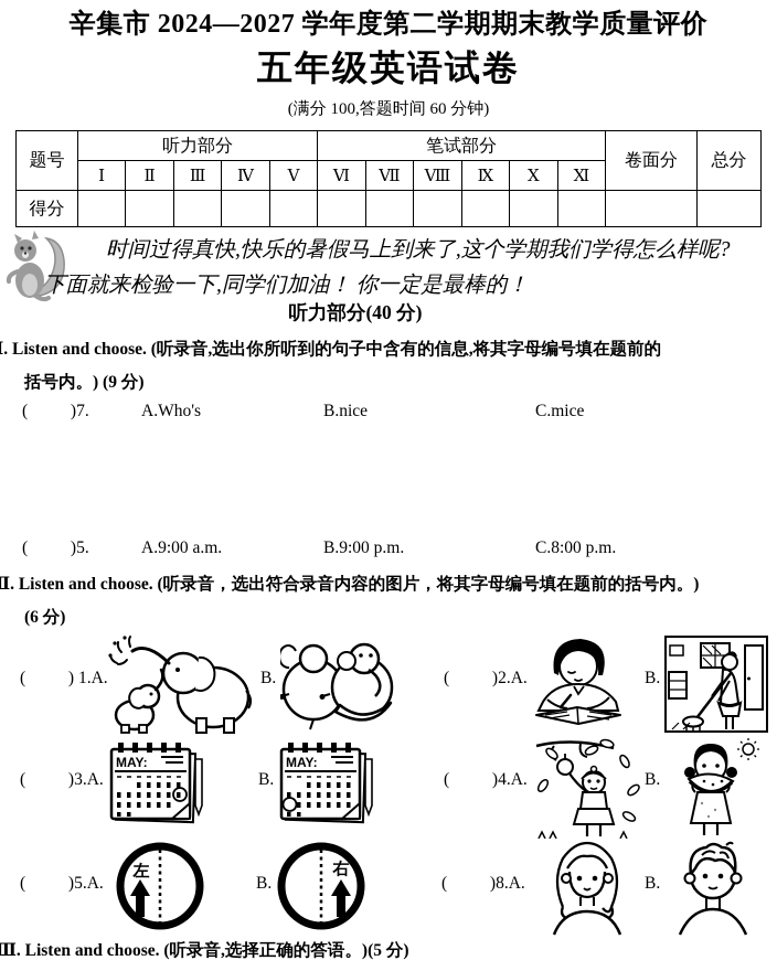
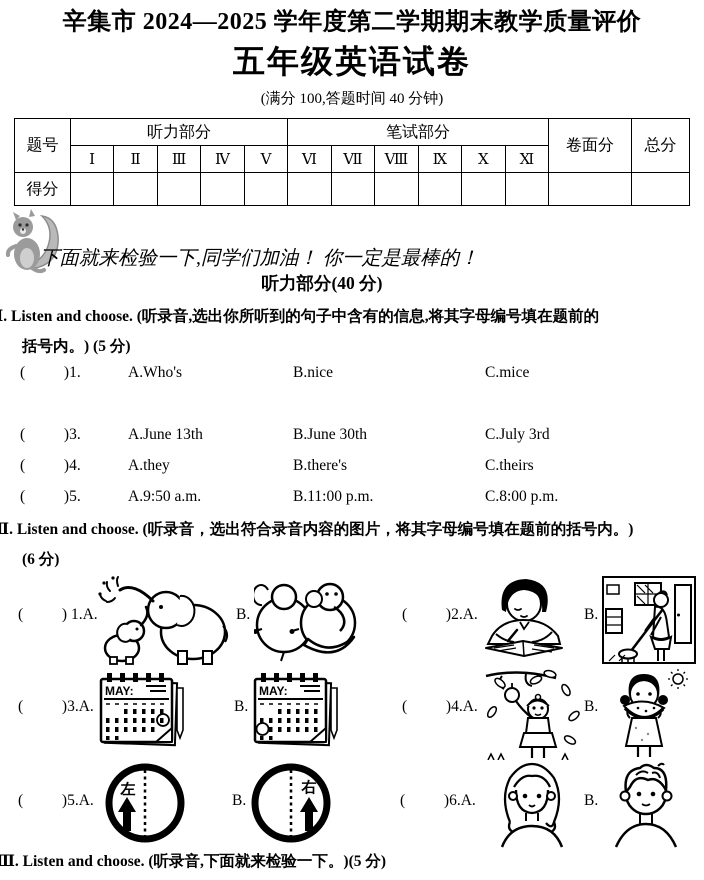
- 辛集市 2024—2027 学年度第二学期期末教学质量评价
+ 辛集市 2024—2025 学年度第二学期期末教学质量评价
  五年级英语试卷
- (满分 100,答题时间 60 分钟)
+ (满分 100,答题时间 40 分钟)
  题号	听力部分	笔试部分	卷面分	总分
  Ⅰ	Ⅱ	Ⅲ	Ⅳ	Ⅴ	Ⅵ	Ⅶ	Ⅷ	Ⅸ	Ⅹ	Ⅺ
  得分
- 时间过得真快,快乐的暑假马上到来了,这个学期我们学得怎么样呢?
  下面就来检验一下,同学们加油！ 你一定是最棒的！
  听力部分(40 分)
  . Listen and choose. (听录音,选出你所听到的句子中含有的信息,将其字母编号填在题前的
- 括号内。) (9 分)
+ 括号内。) (5 分)
- ( )7.
+ ( )1.
  A.Who's
  B.nice
  C.mice
+ ( )3.
+ A.June 13th
+ B.June 30th
+ C.July 3rd
+ ( )4.
+ A.they
+ B.there's
+ C.theirs
  ( )5.
- A.9:00 a.m.
+ A.9:50 a.m.
- B.9:00 p.m.
+ B.11:00 p.m.
  C.8:00 p.m.
  Ⅱ. Listen and choose. (听录音，选出符合录音内容的图片，将其字母编号填在题前的括号内。)
  (6 分)
  ( ) 1.A.
  B.
  ( )2.A.
  B.
  ( )3.A.
  MAY:
  B.
  MAY:
  ( )4.A.
  B.
  ( )5.A.
  左
  B.
  右
- ( )8.A.
+ ( )6.A.
  B.
- Ⅲ. Listen and choose. (听录音,选择正确的答语。)(5 分)
+ Ⅲ. Listen and choose. (听录音,下面就来检验一下。)(5 分)
